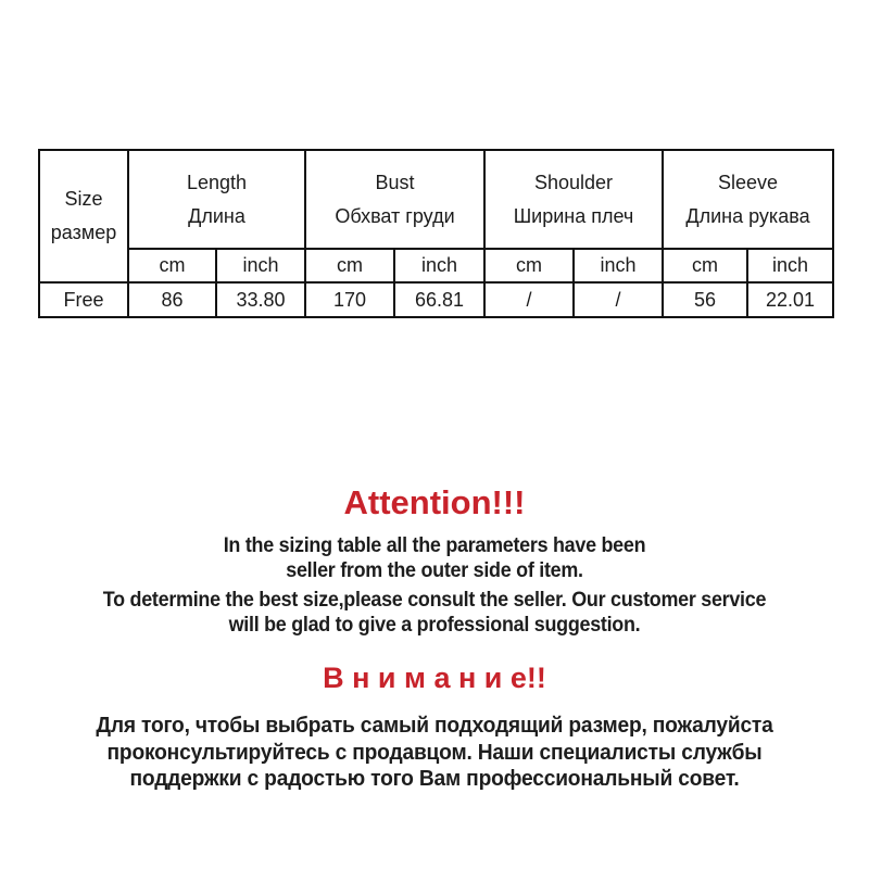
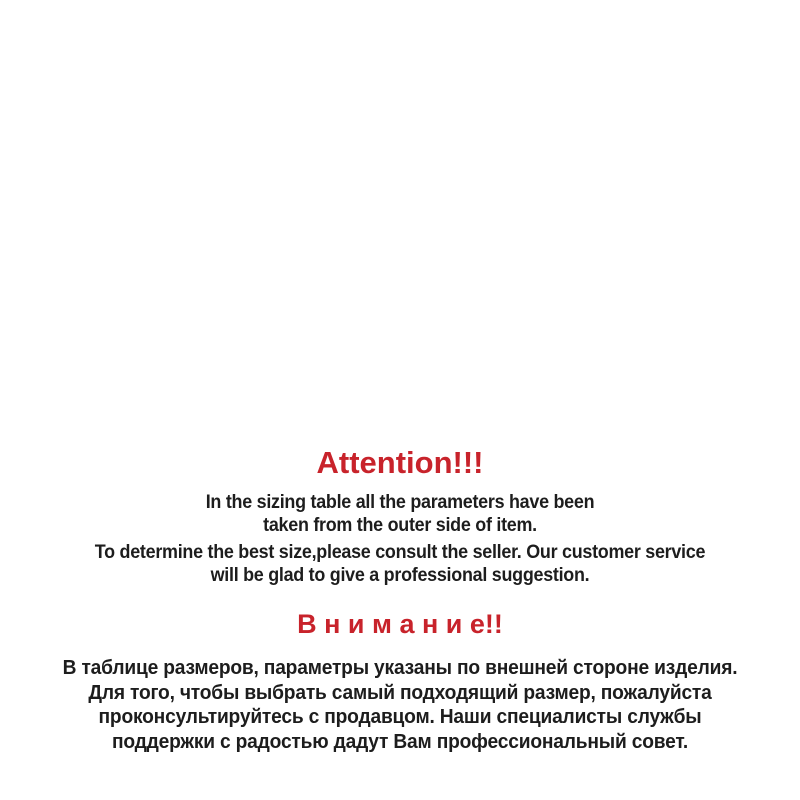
- Size размер	Length Длина	Bust Обхват груди	Shoulder Ширина плеч	Sleeve Длина рукава
- cm	inch	cm	inch	cm	inch	cm	inch
- Free	86	33.80	170	66.81	/	/	56	22.01
  Attention!!!
  In the sizing table all the parameters have been
- seller from the outer side of item.
+ taken from the outer side of item.
  To determine the best size,please consult the seller. Our customer service
  will be glad to give a professional suggestion.
  В н и м а н и е!!
+ В таблице размеров, параметры указаны по внешней стороне изделия.
  Для того, чтобы выбрать самый подходящий размер, пожалуйста
  проконсультируйтесь с продавцом. Наши специалисты службы
- поддержки с радостью того Вам профессиональный совет.
+ поддержки с радостью дадут Вам профессиональный совет.
